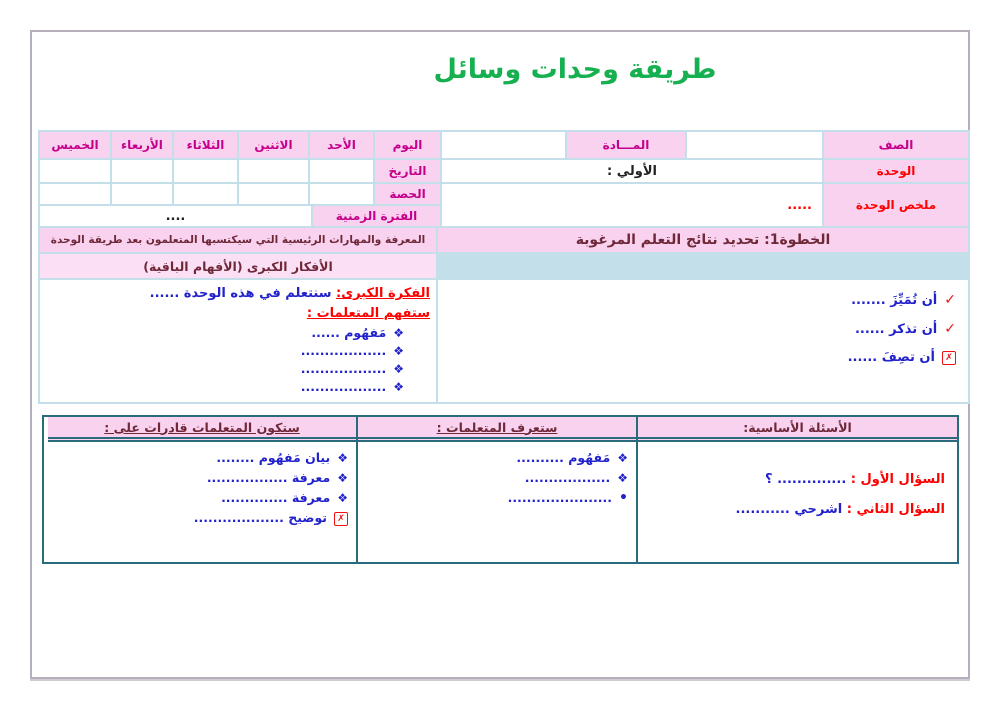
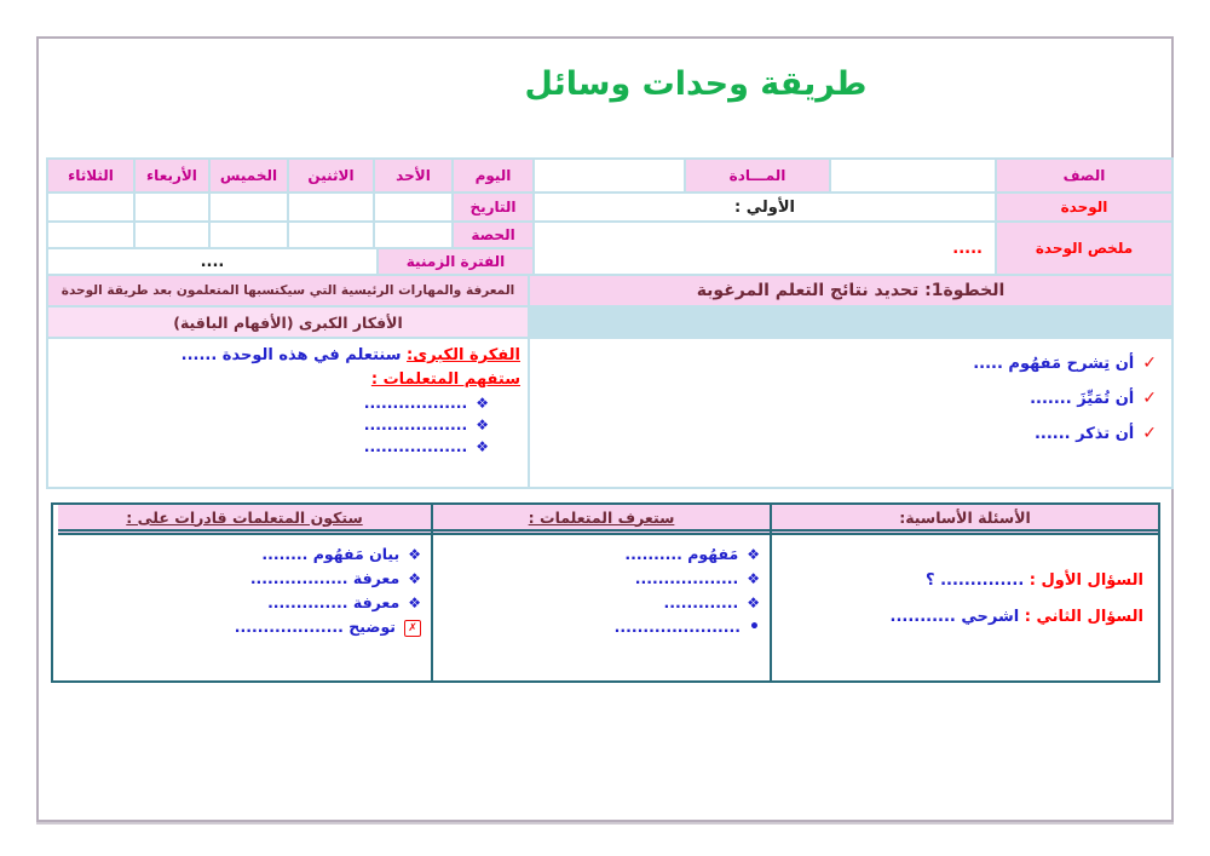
  طريقة وحدات وسائل
  الصف
  المـــادة
  اليوم
  الأحد
  الاثنين
- الثلاثاء
+ الخميس
  الأربعاء
- الخميس
+ الثلاثاء
  الوحدة
  الأولي :
  التاريخ
  ملخص الوحدة
  .....
  الحصة
  الفترة الزمنية
  ....
  الخطوة1: تحديد نتائج التعلم المرغوبة
  المعرفة والمهارات الرئيسية التي سيكتسبها المتعلمون بعد طريقة الوحدة
  الأفكار الكبرى (الأفهام الباقية)
+ ✓أن تِشرح مَفهُوم .....
  ✓أن تُمَيِّزَ .......
  ✓أن تذكر ......
- ✗أن تصِفَ ......
  الفكرة الكبرى: سنتعلم في هذه الوحدة ......
  ستفهم المتعلمات :
- ❖مَفهُوم ......
  ❖..................
  ❖..................
  ❖..................
  الأسئلة الأساسية:
  السؤال الأول : .............. ؟
  السؤال الثاني : اشرحي ...........
  ستعرف المتعلمات :
  ❖مَفهُوم ..........
  ❖..................
+ ❖.............
  •......................
  ستكون المتعلمات قادرات على :
  ❖بيان مَفهُوم ........
  ❖معرفة .................
  ❖معرفة ..............
  ✗توضيح ...................
